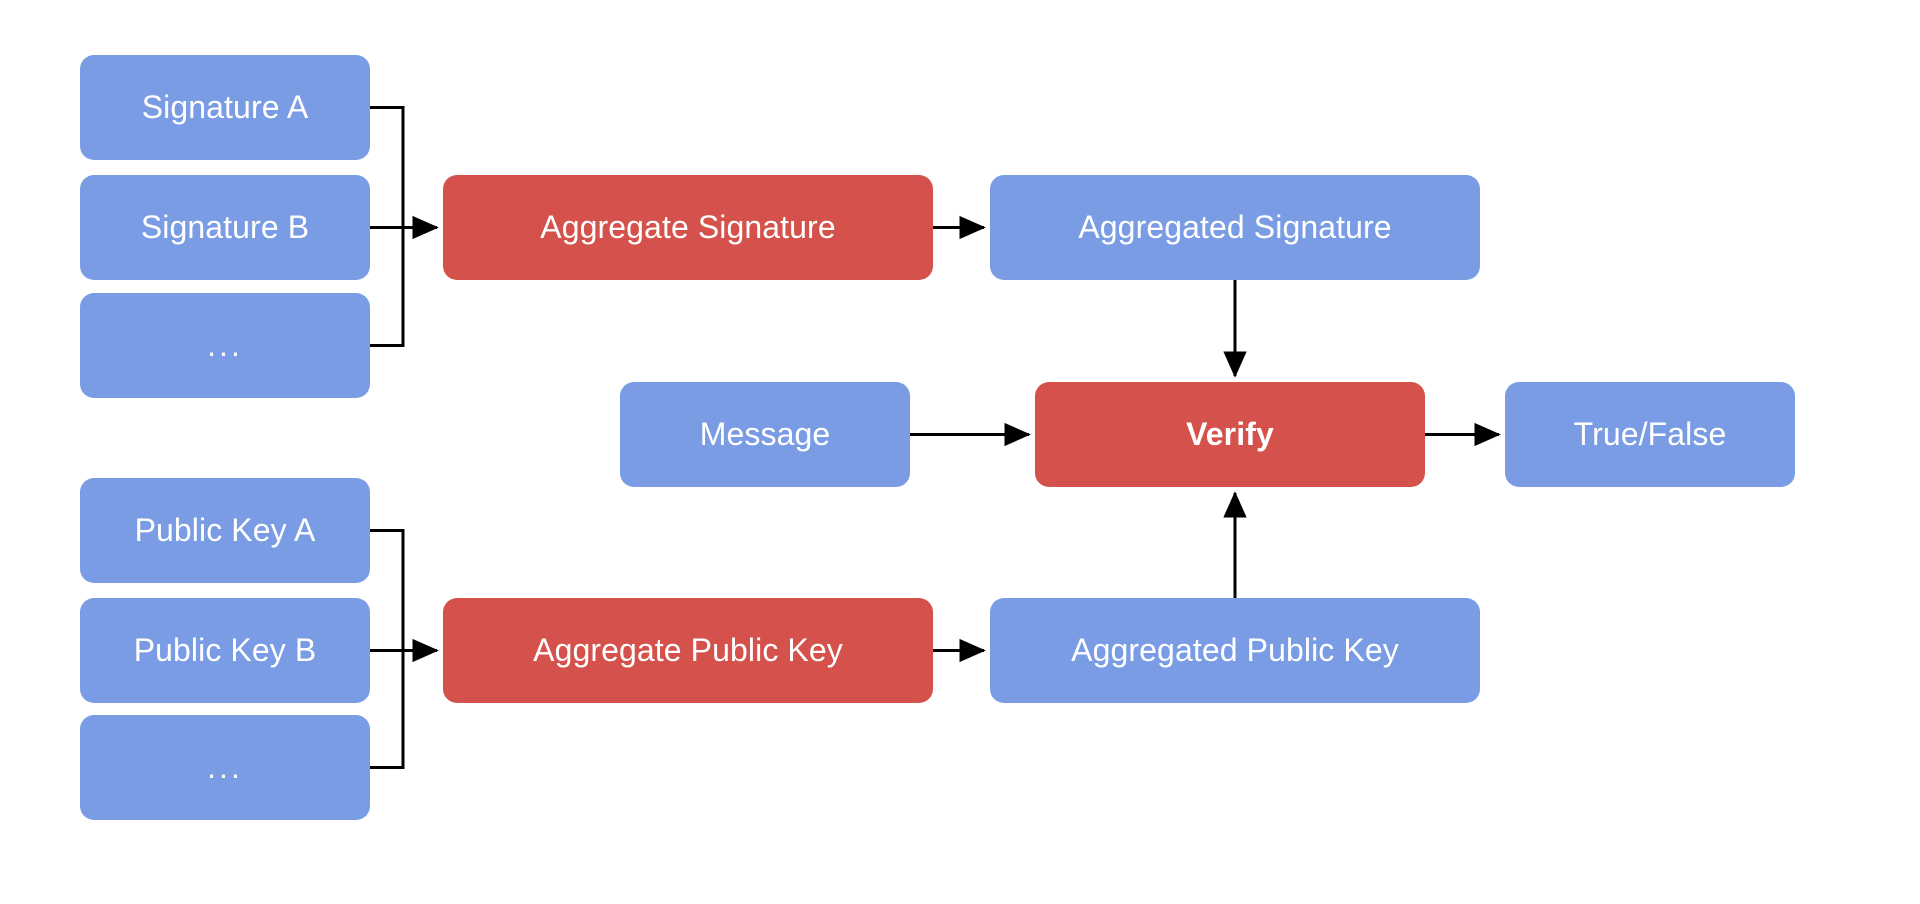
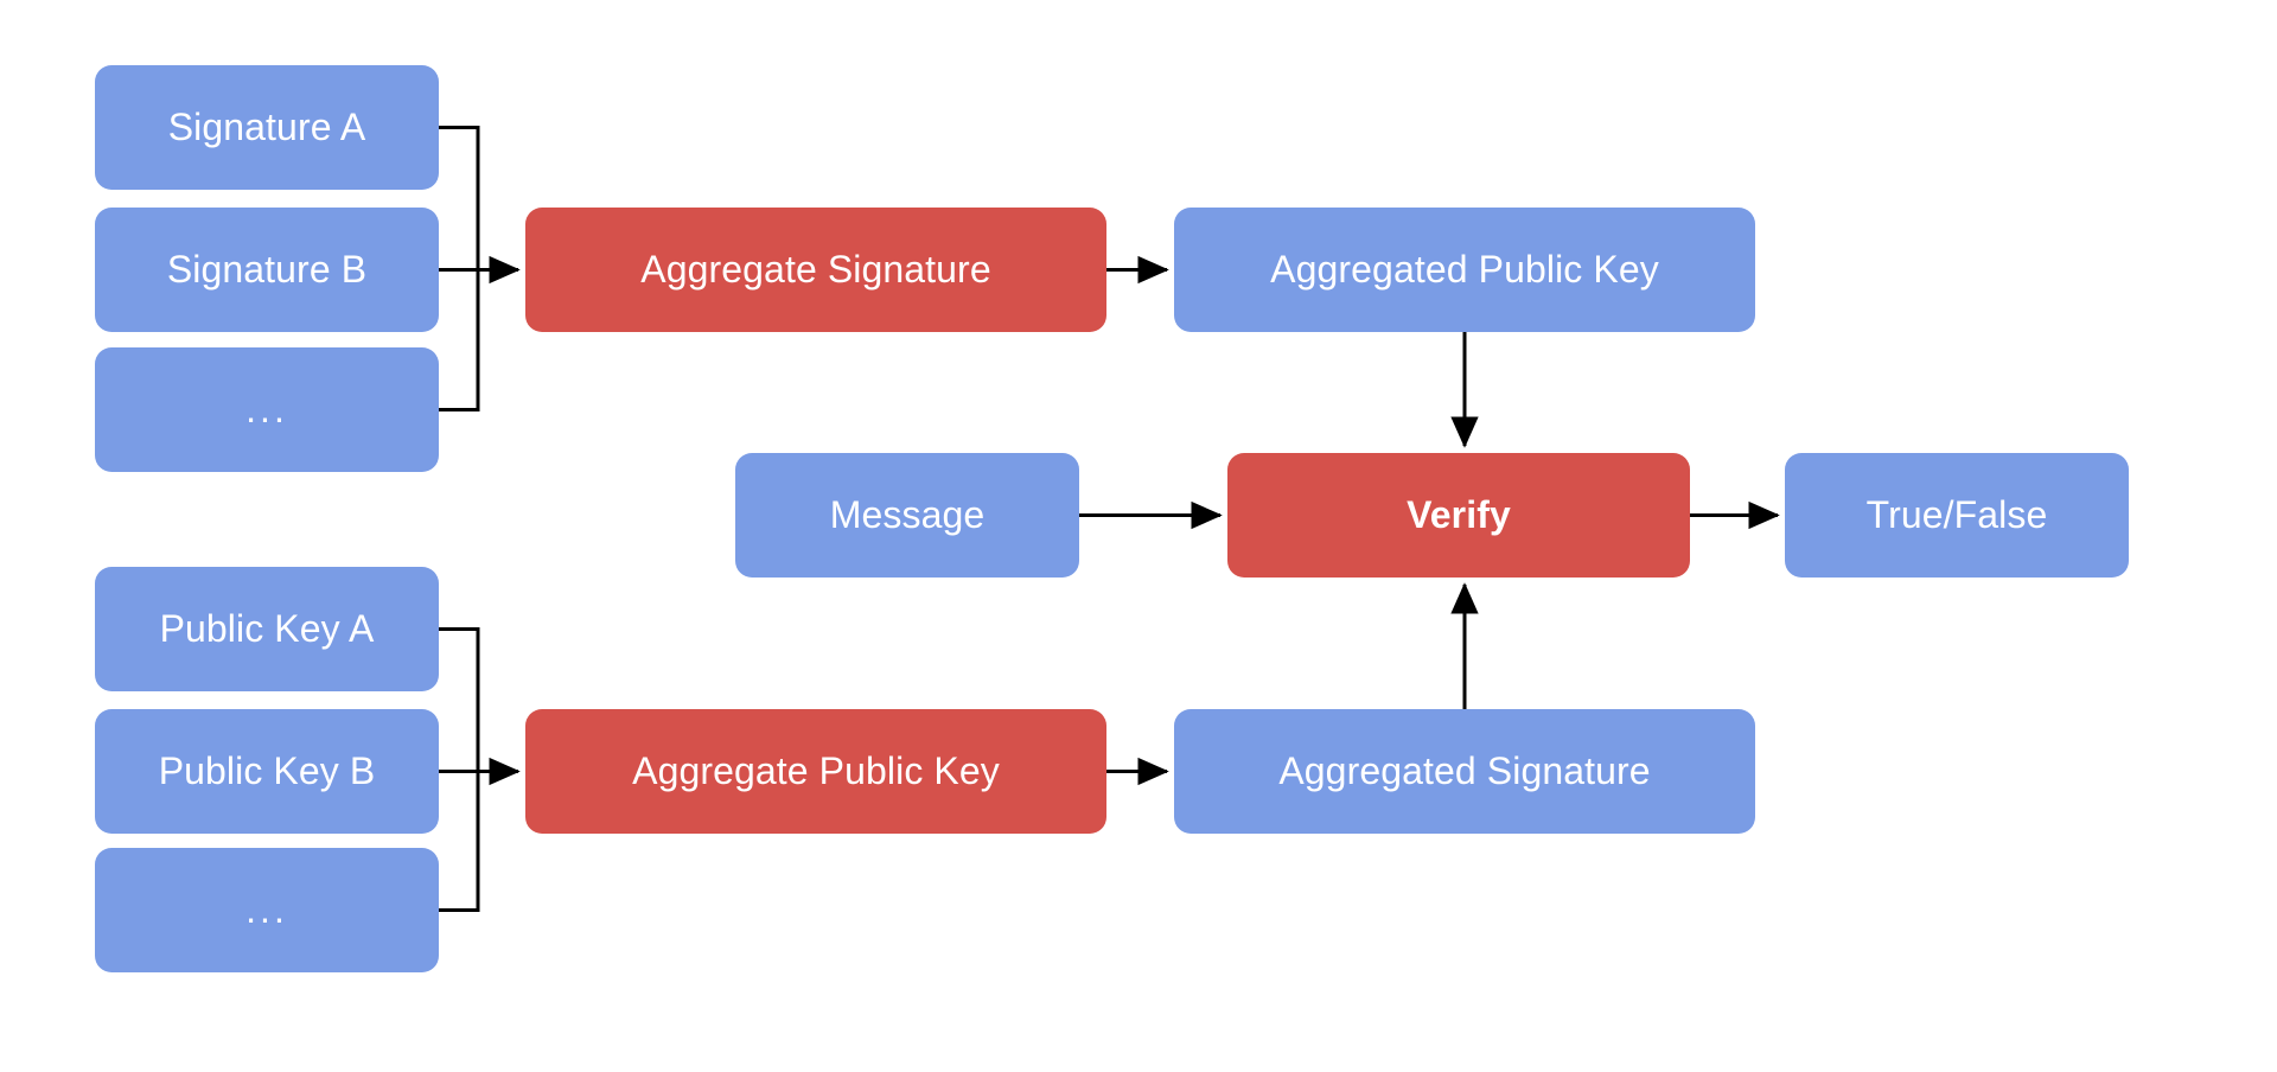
  Signature A
  Signature B
  ...
  Aggregate Signature
- Aggregated Signature
+ Aggregated Public Key
  Message
  Verify
  True/False
  Public Key A
  Public Key B
  ...
  Aggregate Public Key
- Aggregated Public Key
+ Aggregated Signature
